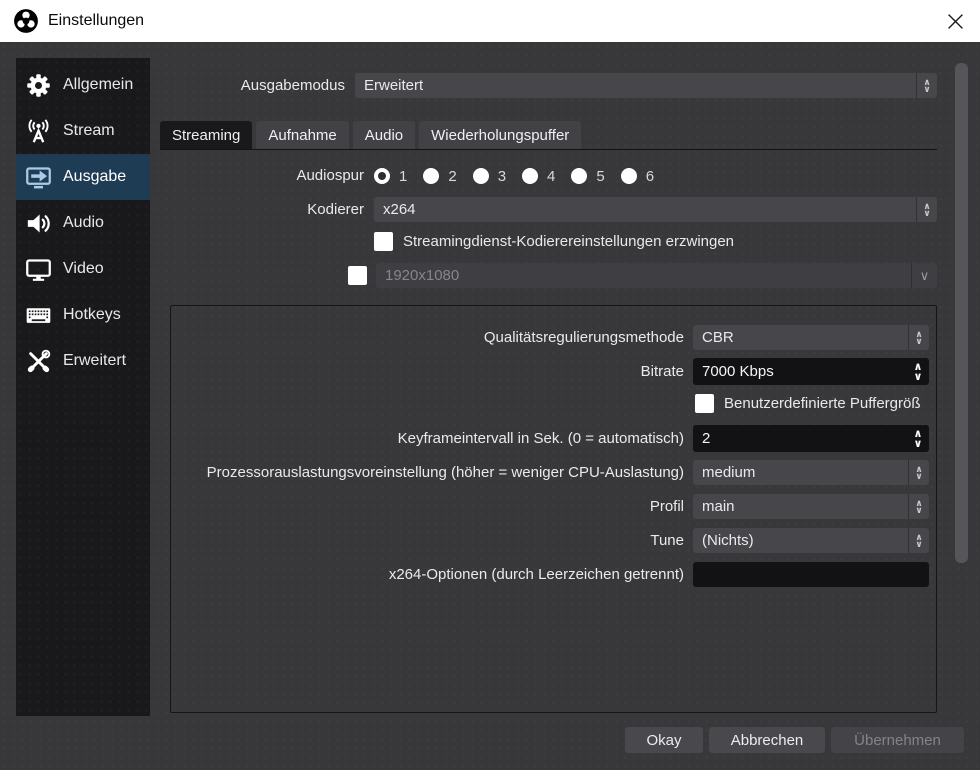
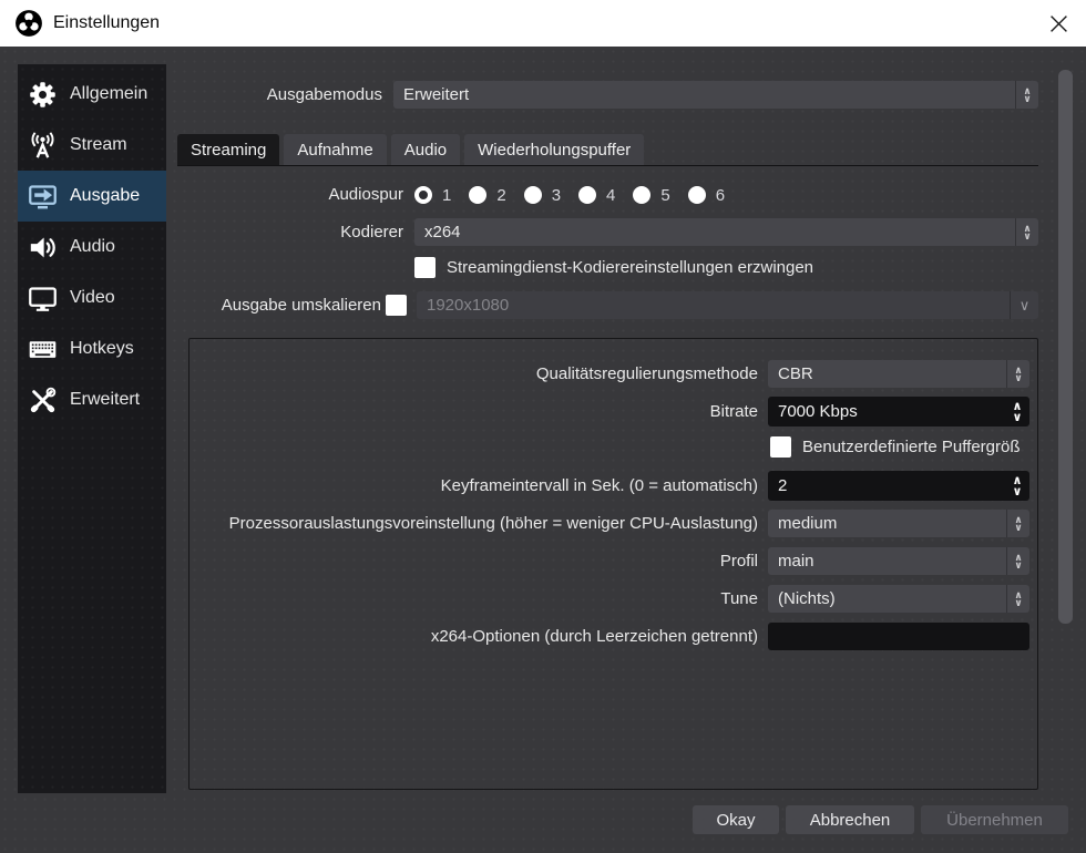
  Einstellungen
  Allgemein
  Stream
  Ausgabe
  Audio
  Video
  Hotkeys
  Erweitert
  Ausgabemodus
  Erweitert
  ∧
  ∨
  Streaming
  Aufnahme
  Audio
  Wiederholungspuffer
  Audiospur
  1
  2
  3
  4
  5
  6
  Kodierer
  x264
  ∧
  ∨
  Streamingdienst-Kodierereinstellungen erzwingen
+ Ausgabe umskalieren
  1920x1080
  ∨
  Qualitätsregulierungsmethode
  CBR
  ∧
  ∨
  Bitrate
  7000 Kbps
  ∧
  ∨
  Benutzerdefinierte Puffergröß
  Keyframeintervall in Sek. (0 = automatisch)
  2
  ∧
  ∨
  Prozessorauslastungsvoreinstellung (höher = weniger CPU-Auslastung)
  medium
  ∧
  ∨
  Profil
  main
  ∧
  ∨
  Tune
  (Nichts)
  ∧
  ∨
  x264-Optionen (durch Leerzeichen getrennt)
  Okay
  Abbrechen
  Übernehmen
